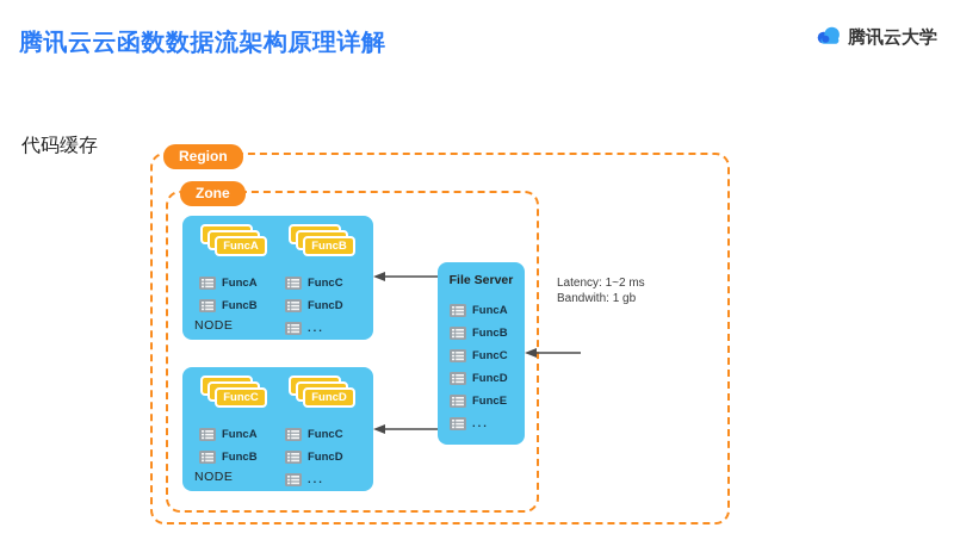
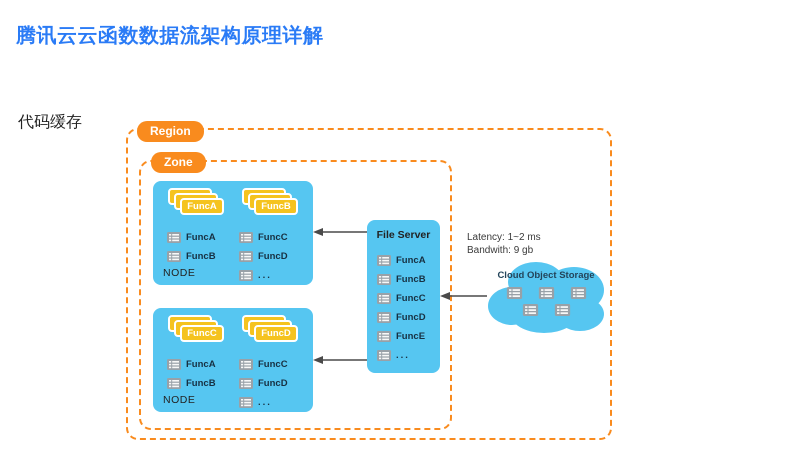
  腾讯云云函数数据流架构原理详解
- 腾讯云大学
  代码缓存
  Region
  Zone
  FuncA
  FuncB
  FuncA
  FuncB
  FuncC
  FuncD
  ...
  NODE
  FuncC
  FuncD
  FuncA
  FuncB
  FuncC
  FuncD
  ...
  NODE
  File Server
  FuncA
  FuncB
  FuncC
  FuncD
  FuncE
  ...
+ Cloud Object Storage
  Latency: 1~2 ms
- Bandwith: 1 gb
+ Bandwith: 9 gb
